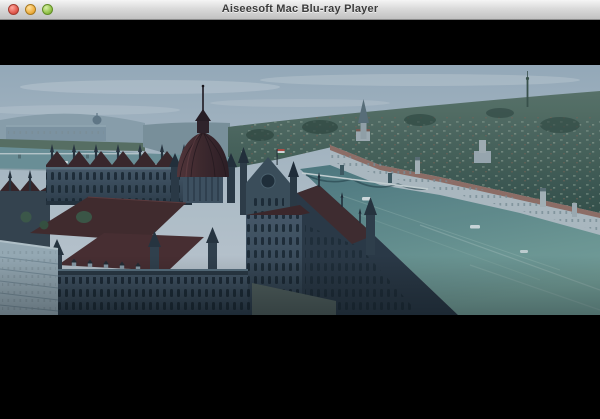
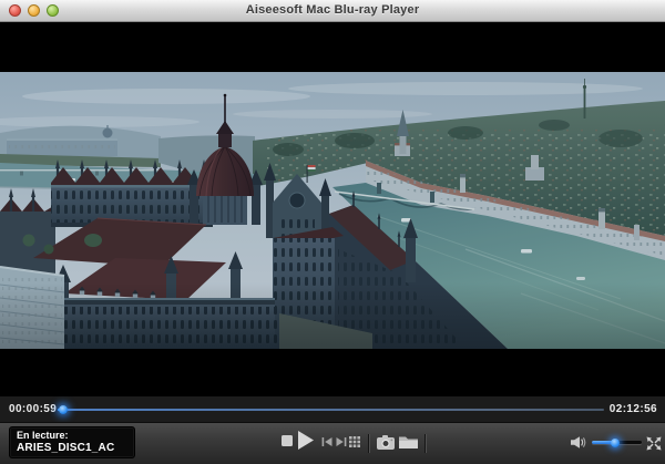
  Aiseesoft Mac Blu-ray Player
+ 00:00:59
+ 02:12:56
+ En lecture:
+ ARIES_DISC1_AC
